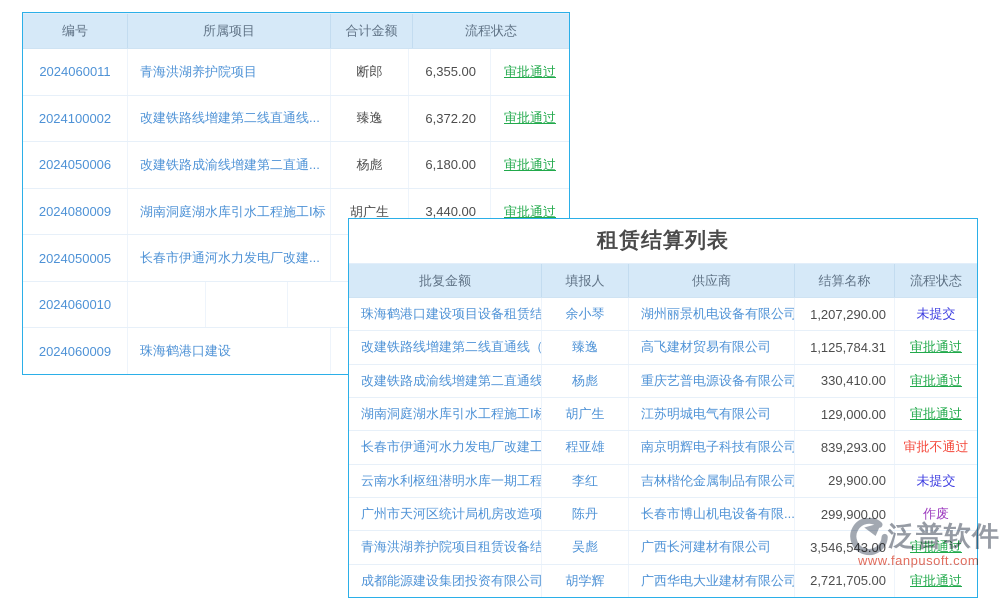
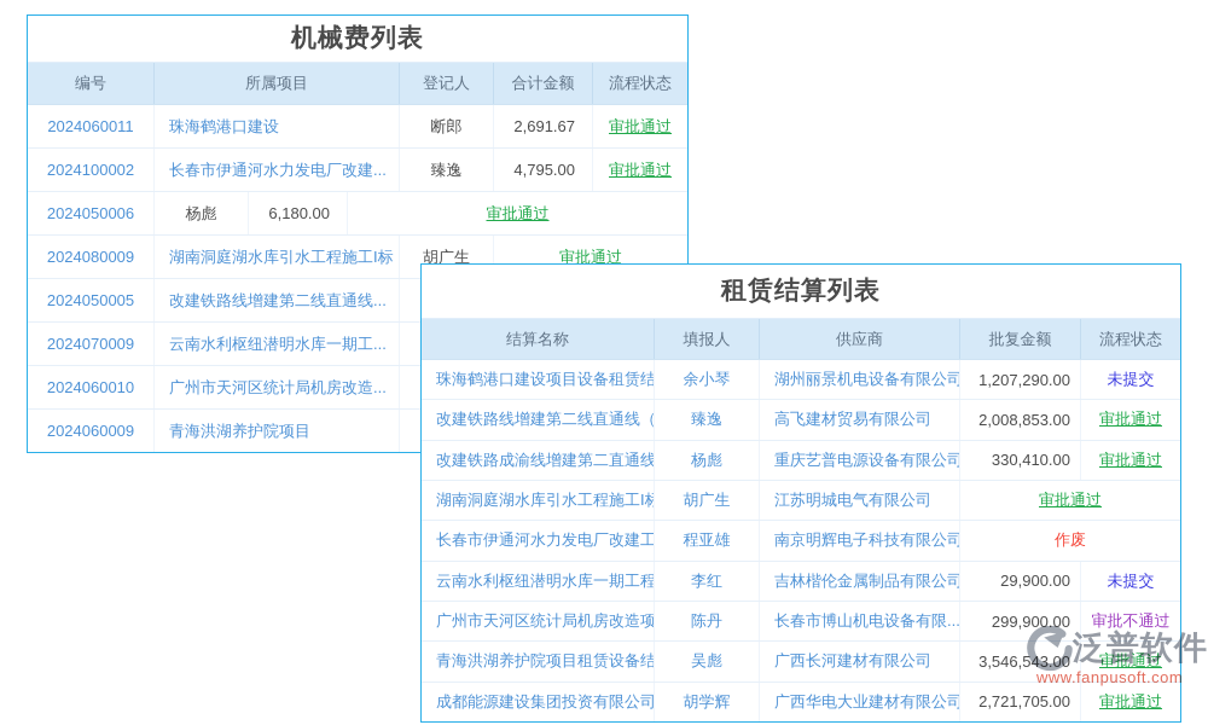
+ 机械费列表
  编号
  所属项目
+ 登记人
  合计金额
  流程状态
  2024060011
- 青海洪湖养护院项目
+ 珠海鹤港口建设
  断郎
- 6,355.00
+ 2,691.67
  审批通过
  2024100002
- 改建铁路线增建第二线直通线...
+ 长春市伊通河水力发电厂改建...
  臻逸
- 6,372.20
+ 4,795.00
  审批通过
  2024050006
- 改建铁路成渝线增建第二直通...
  杨彪
  6,180.00
  审批通过
  2024080009
  湖南洞庭湖水库引水工程施工I标
  胡广生
- 3,440.00
  审批通过
  2024050005
- 长春市伊通河水力发电厂改建...
+ 改建铁路线增建第二线直通线...
+ 2024070009
+ 云南水利枢纽潜明水库一期工...
  2024060010
+ 广州市天河区统计局机房改造...
  2024060009
- 珠海鹤港口建设
+ 青海洪湖养护院项目
  租赁结算列表
- 批复金额
+ 结算名称
  填报人
  供应商
- 结算名称
+ 批复金额
  流程状态
  珠海鹤港口建设项目设备租赁结
  余小琴
  湖州丽景机电设备有限公司
  1,207,290.00
  未提交
  改建铁路线增建第二线直通线（
  臻逸
  高飞建材贸易有限公司
- 1,125,784.31
+ 2,008,853.00
  审批通过
  改建铁路成渝线增建第二直通线
  杨彪
  重庆艺普电源设备有限公司
  330,410.00
  审批通过
  湖南洞庭湖水库引水工程施工I标
  胡广生
  江苏明城电气有限公司
- 129,000.00
  审批通过
  长春市伊通河水力发电厂改建工
  程亚雄
  南京明辉电子科技有限公司
- 839,293.00
- 审批不通过
+ 作废
  云南水利枢纽潜明水库一期工程
  李红
  吉林楷伦金属制品有限公司
  29,900.00
  未提交
  广州市天河区统计局机房改造项
  陈丹
  长春市博山机电设备有限...
  299,900.00
- 作废
+ 审批不通过
  青海洪湖养护院项目租赁设备结
  吴彪
  广西长河建材有限公司
  3,546,53.
  审批通过
  成都能源建设集团投资有限公司
  胡学辉
  广西华电大业建材有限公司
  2,721,705.00
  审批通过
  泛普软件
  www.fanpusoft.com
